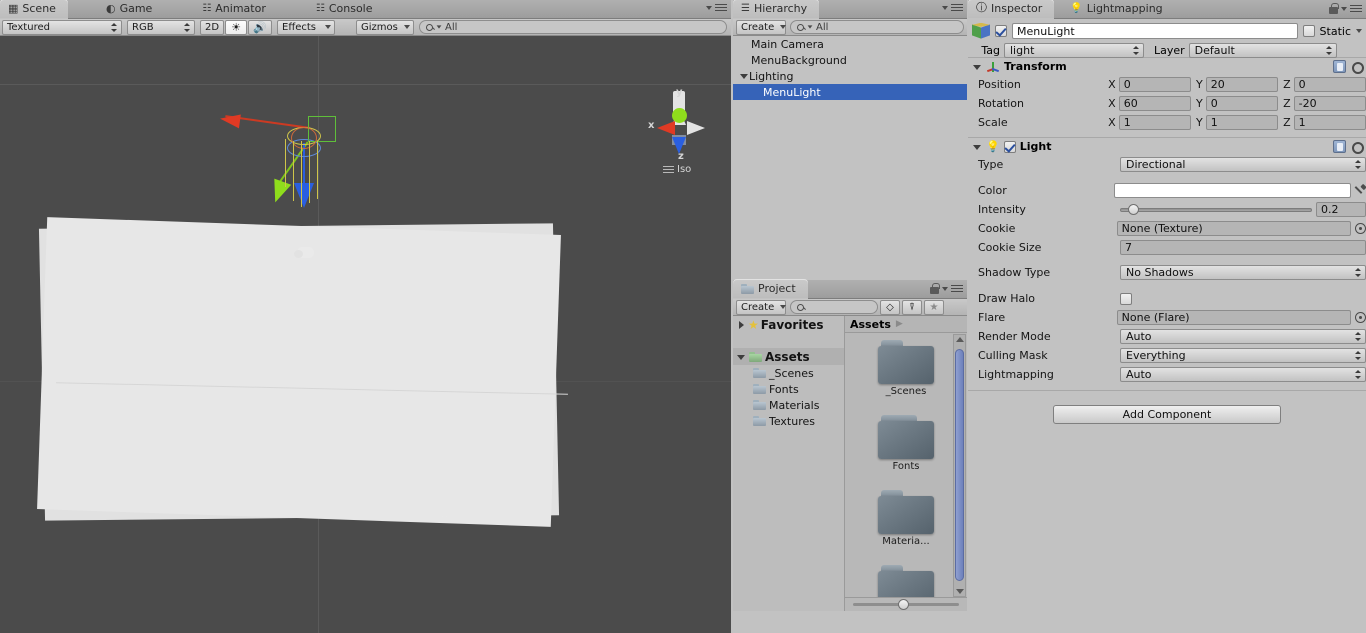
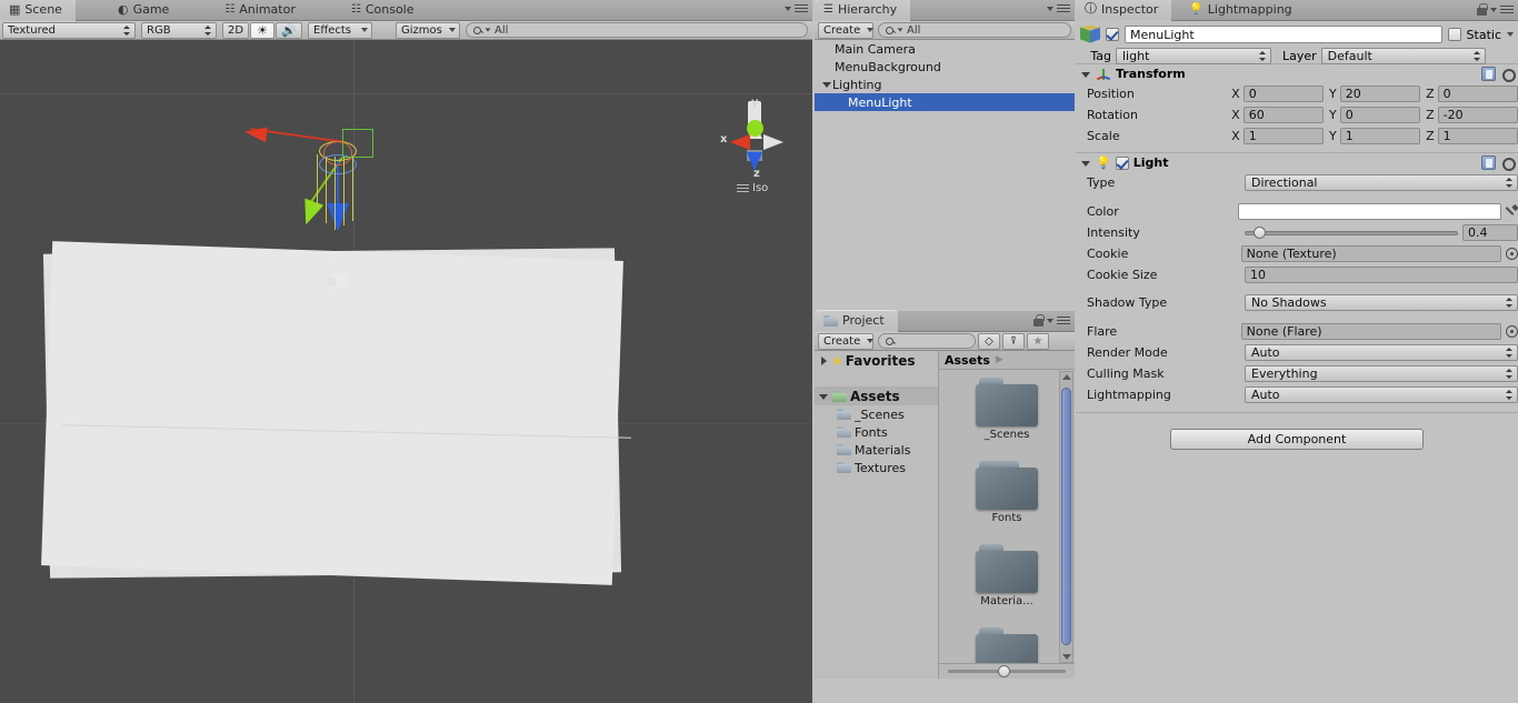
  ▦
  Scene
  ◐
  Game
  ☷
  Animator
  ☷
  Console
  Textured
  RGB
  2D
  ☀
  🔊
  Effects
  Gizmos
  All
  x
  y
  z
  Iso
  ☰
  Hierarchy
  Create
  All
  Main Camera
  MenuBackground
  Lighting
  MenuLight
  Project
  Create
  ◇
  ⍒
  ★
  ★
  Favorites
  Assets
  _Scenes
  Fonts
  Materials
  Textures
  Assets
  ▶
  _Scenes
  Fonts
  Materia...
  ⓘ
  Inspector
  💡
  Lightmapping
  MenuLight
  Static
  Tag
  light
  Layer
  Default
  Transform
  Position
  X
  0
  Y
  20
  Z
  0
  Rotation
  X
  60
  Y
  0
  Z
  -20
  Scale
  X
  1
  Y
  1
  Z
  1
  💡
  Light
  Type
  Directional
  Color
  Intensity
- 0.2
+ 0.4
  Cookie
  None (Texture)
  Cookie Size
- 7
+ 10
  Shadow Type
  No Shadows
- Draw Halo
  Flare
  None (Flare)
  Render Mode
  Auto
  Culling Mask
  Everything
  Lightmapping
  Auto
  Add Component
